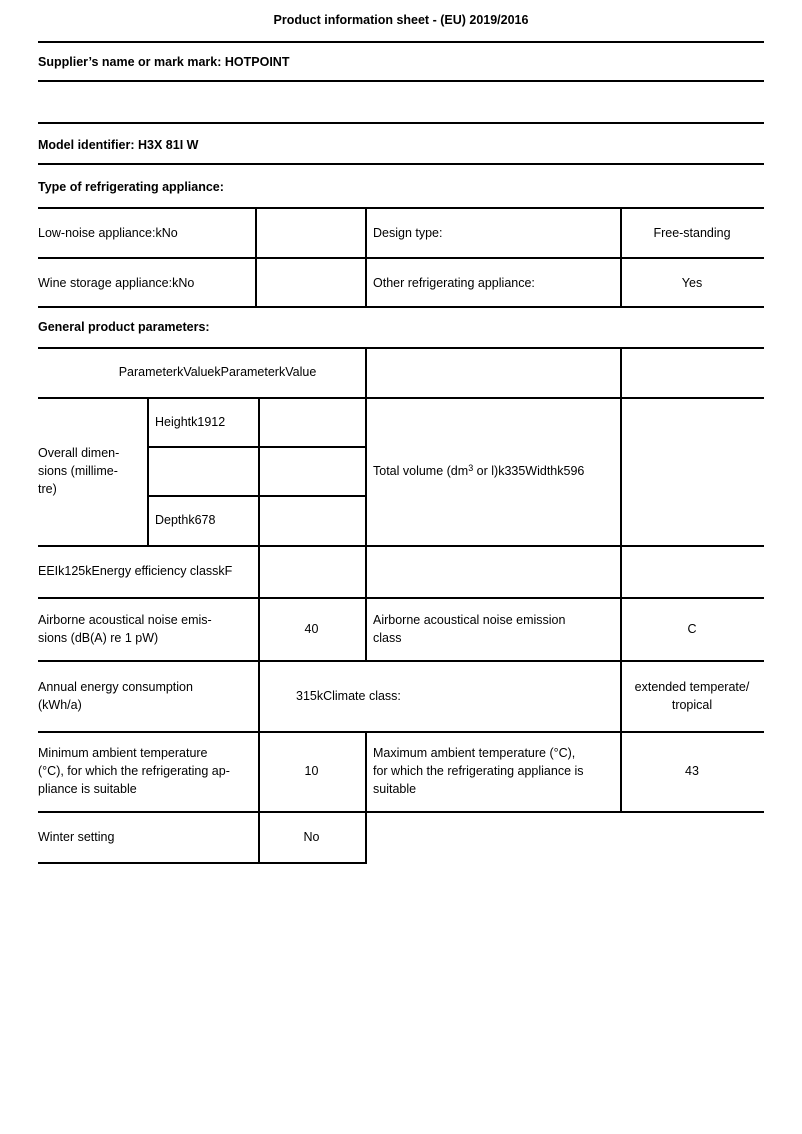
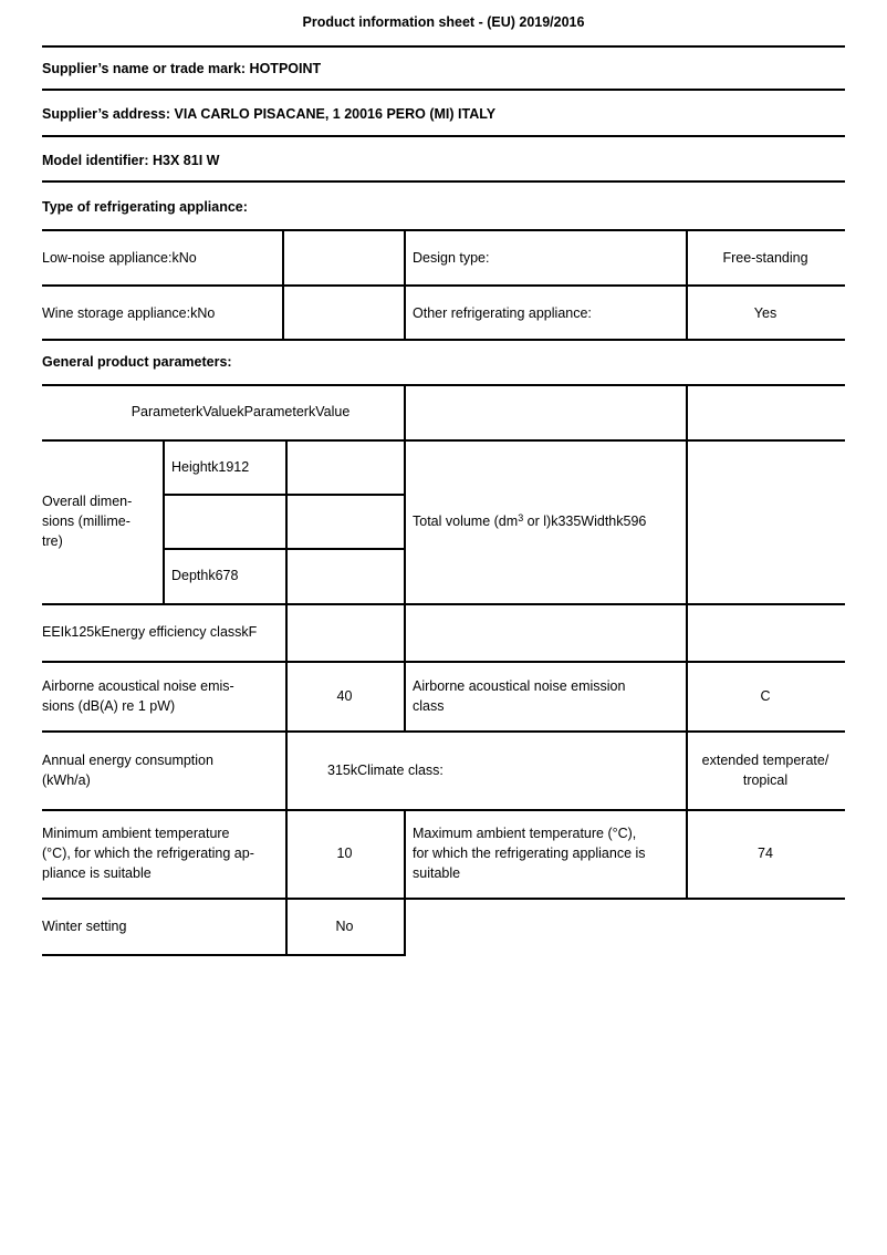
  Product information sheet - (EU) 2019/2016
- Supplier’s name or mark mark: HOTPOINT
+ Supplier’s name or trade mark: HOTPOINT
+ Supplier’s address: VIA CARLO PISACANE, 1 20016 PERO (MI) ITALY
  Model identifier: H3X 81I W
  Type of refrigerating appliance:
  Low-noise appliance:kNo
  Design type:
  Free-standing
  Wine storage appliance:kNo
  Other refrigerating appliance:
  Yes
  General product parameters:
  ParameterkValuekParameterkValue
  Overall dimen-
  sions (millime-
  tre)
  Heightk1912
  Depthk678
  Total volume (dm3 or l)k335Widthk596
  EEIk125kEnergy efficiency classkF
  Airborne acoustical noise emis-
  sions (dB(A) re 1 pW)
  40
  Airborne acoustical noise emission
  class
  C
  Annual energy consumption
  (kWh/a)
  315kClimate class:
  extended temperate/
  tropical
  Minimum ambient temperature
  (°C), for which the refrigerating ap-
  pliance is suitable
  10
  Maximum ambient temperature (°C),
  for which the refrigerating appliance is
  suitable
- 43
+ 74
  Winter setting
  No
